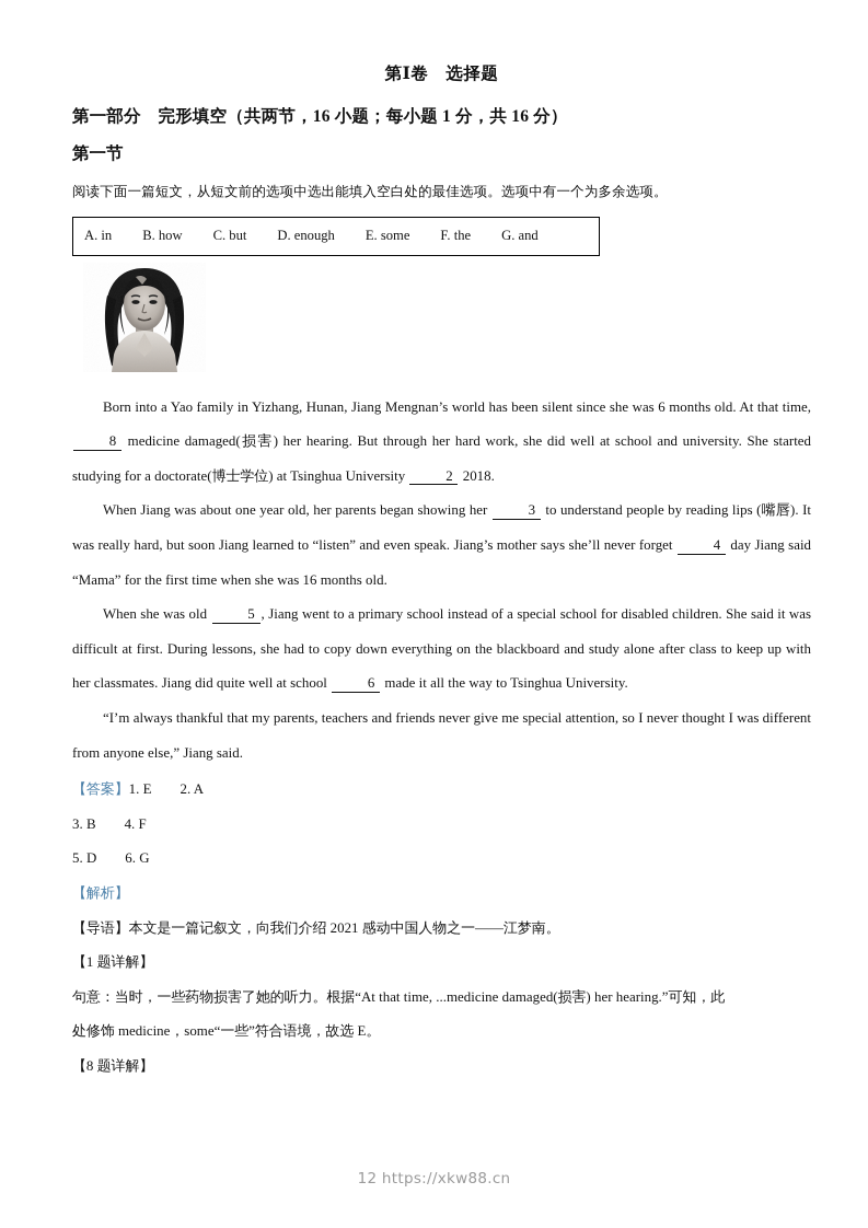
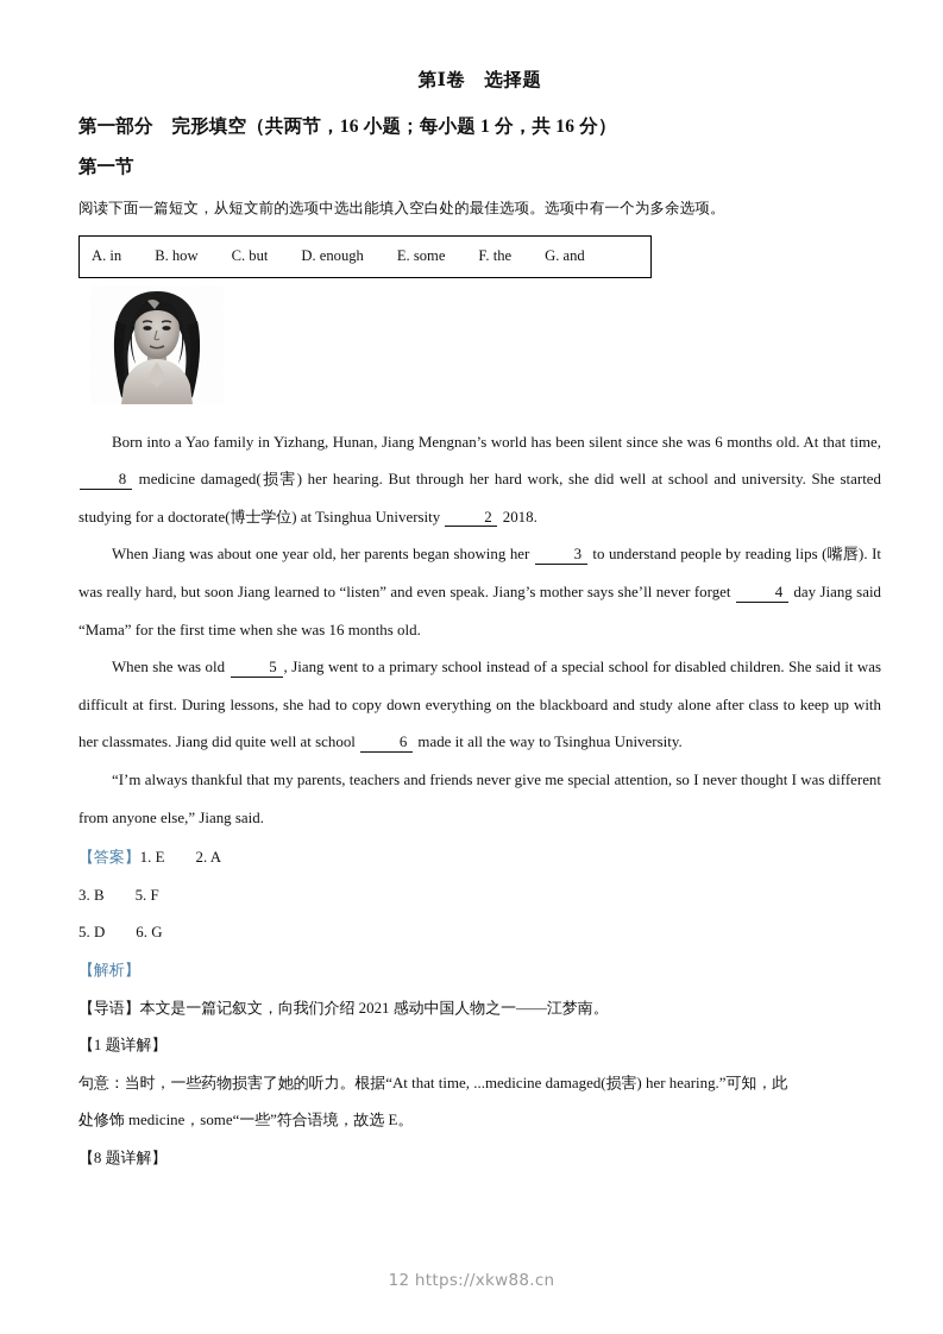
  第Ⅰ卷 选择题
  第一部分 完形填空（共两节，16 小题；每小题 1 分，共 16 分）
  第一节
  阅读下面一篇短文，从短文前的选项中选出能填入空白处的最佳选项。选项中有一个为多余选项。
  A. in
  B. how
  C. but
  D. enough
  E. some
  F. the
  G. and
  Born into a Yao family in Yizhang, Hunan, Jiang Mengnan’s world has been silent since she was 6 months old. At that time, 8 medicine damaged(损害) her hearing. But through her hard work, she did well at school and university. She started studying for a doctorate(博士学位) at Tsinghua University 2 2018.
  When Jiang was about one year old, her parents began showing her 3 to understand people by reading lips (嘴唇). It was really hard, but soon Jiang learned to “listen” and even speak. Jiang’s mother says she’ll never forget 4 day Jiang said “Mama” for the first time when she was 16 months old.
  When she was old 5 , Jiang went to a primary school instead of a special school for disabled children. She said it was difficult at first. During lessons, she had to copy down everything on the blackboard and study alone after class to keep up with her classmates. Jiang did quite well at school 6 made it all the way to Tsinghua University.
  “I’m always thankful that my parents, teachers and friends never give me special attention, so I never thought I was different from anyone else,” Jiang said.
  【答案】1. E 2. A
- 3. B 4. F
+ 3. B 5. F
  5. D 6. G
  【解析】
  【导语】本文是一篇记叙文，向我们介绍 2021 感动中国人物之一——江梦南。
  【1 题详解】
  句意：当时，一些药物损害了她的听力。根据“At that time, ...medicine damaged(损害) her hearing.”可知，此
  处修饰 medicine，some“一些”符合语境，故选 E。
  【8 题详解】
  12 https://xkw88.cn
